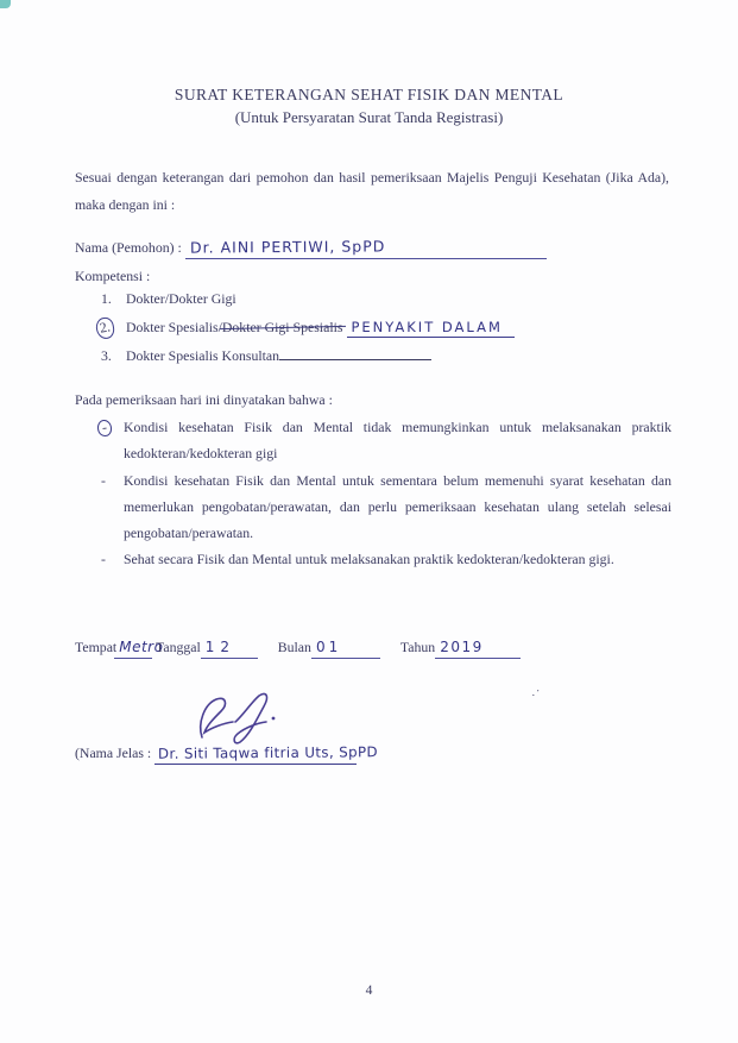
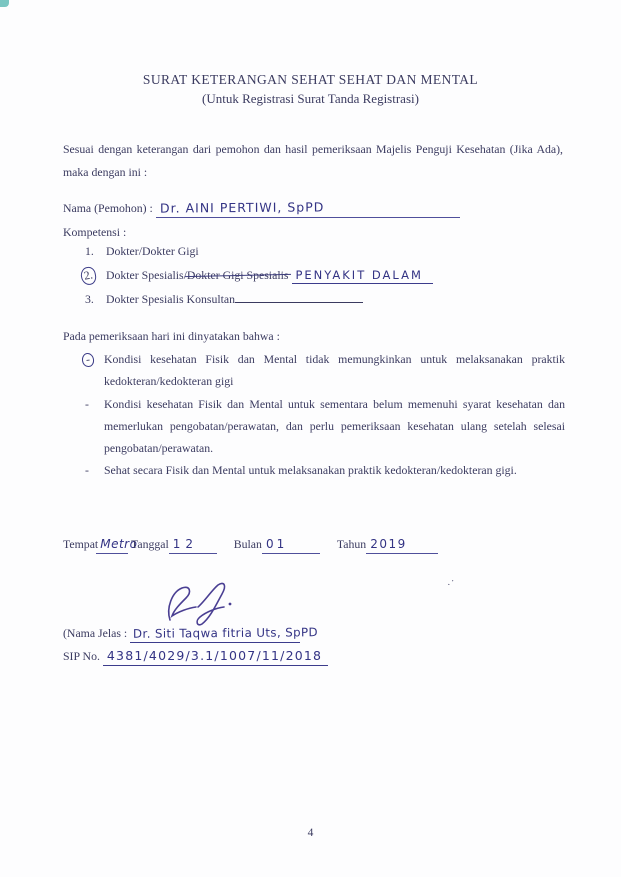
- SURAT KETERANGAN SEHAT FISIK DAN MENTAL
+ SURAT KETERANGAN SEHAT SEHAT DAN MENTAL
- (Untuk Persyaratan Surat Tanda Registrasi)
+ (Untuk Registrasi Surat Tanda Registrasi)
  Sesuai dengan keterangan dari pemohon dan hasil pemeriksaan Majelis Penguji Kesehatan (Jika Ada), maka dengan ini :
  Nama (Pemohon) : Dr. AINI PERTIWI, SpPD
  Kompetensi :
  1. Dokter/Dokter Gigi
  3. Dokter Spesialis Konsultan
  Pada pemeriksaan hari ini dinyatakan bahwa :
  Kondisi kesehatan Fisik dan Mental tidak memungkinkan untuk melaksanakan praktik kedokteran/kedokteran gigi
  -
  Kondisi kesehatan Fisik dan Mental untuk sementara belum memenuhi syarat kesehatan dan memerlukan pengobatan/perawatan, dan perlu pemeriksaan kesehatan ulang setelah selesai pengobatan/perawatan.
  -
  Sehat secara Fisik dan Mental untuk melaksanakan praktik kedokteran/kedokteran gigi.
  Tempat Metro Tanggal 12 Bulan 01 Tahun 2019
  (Nama Jelas : Dr. Siti Taqwa fitria Uts, SpPD
+ SIP No. 4381/4029/3.1/1007/11/2018
  4
